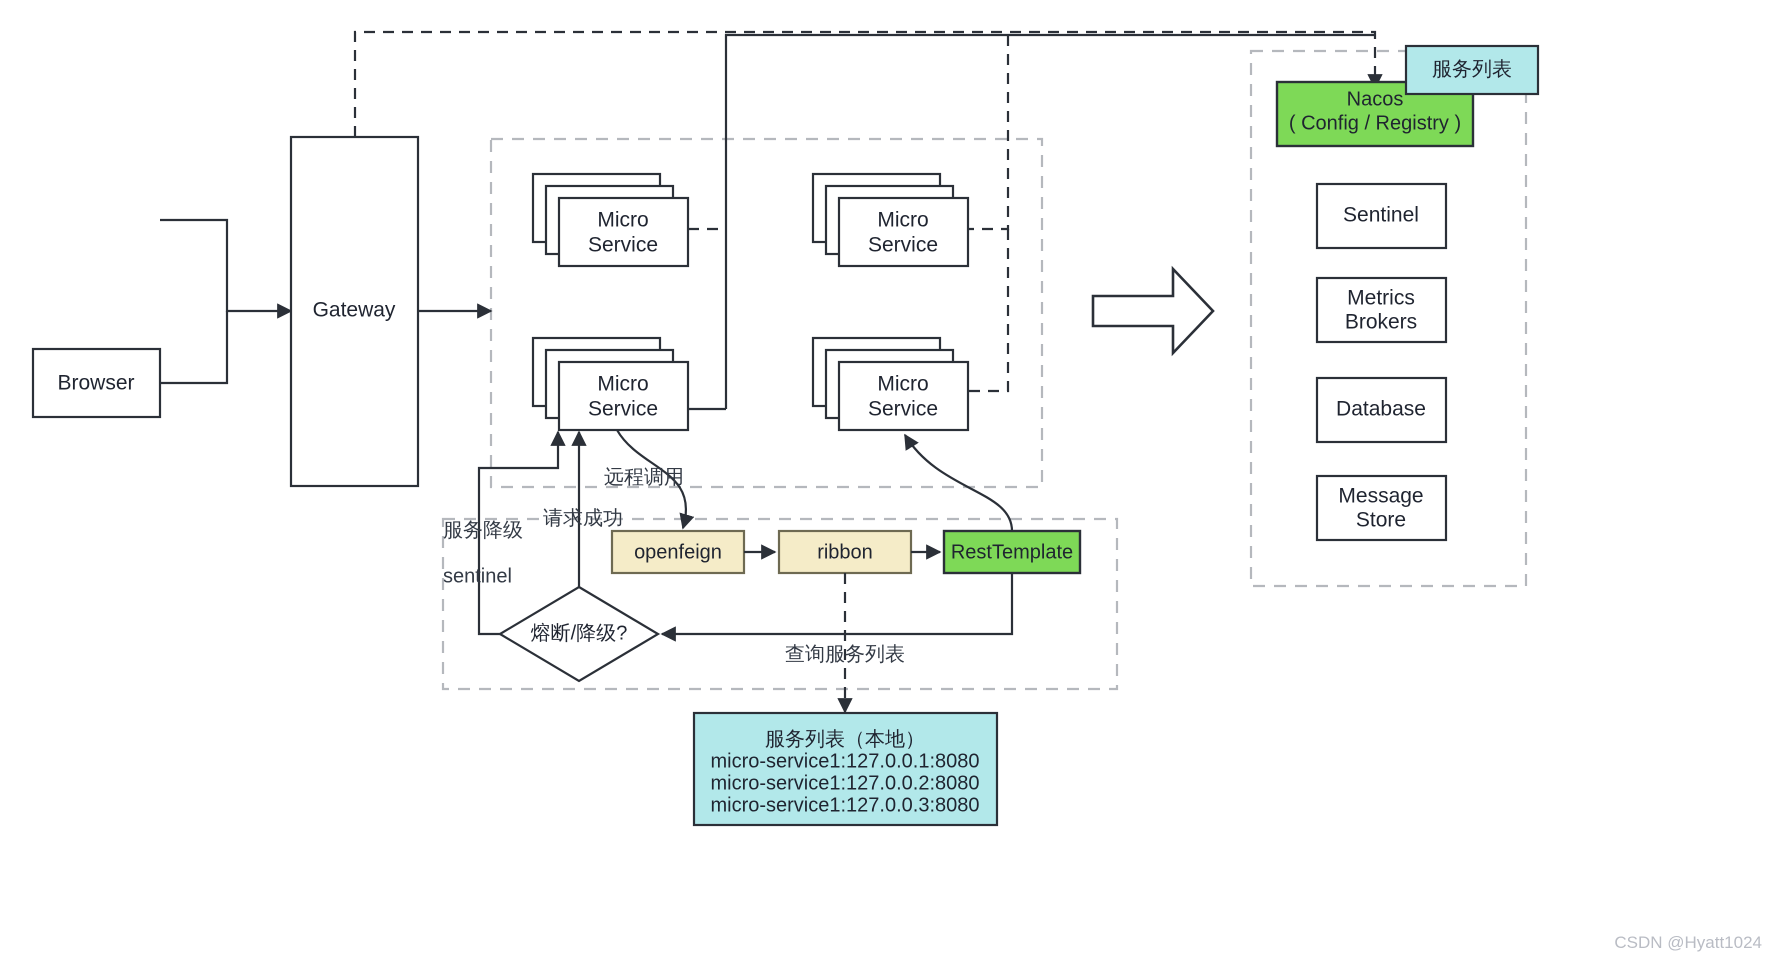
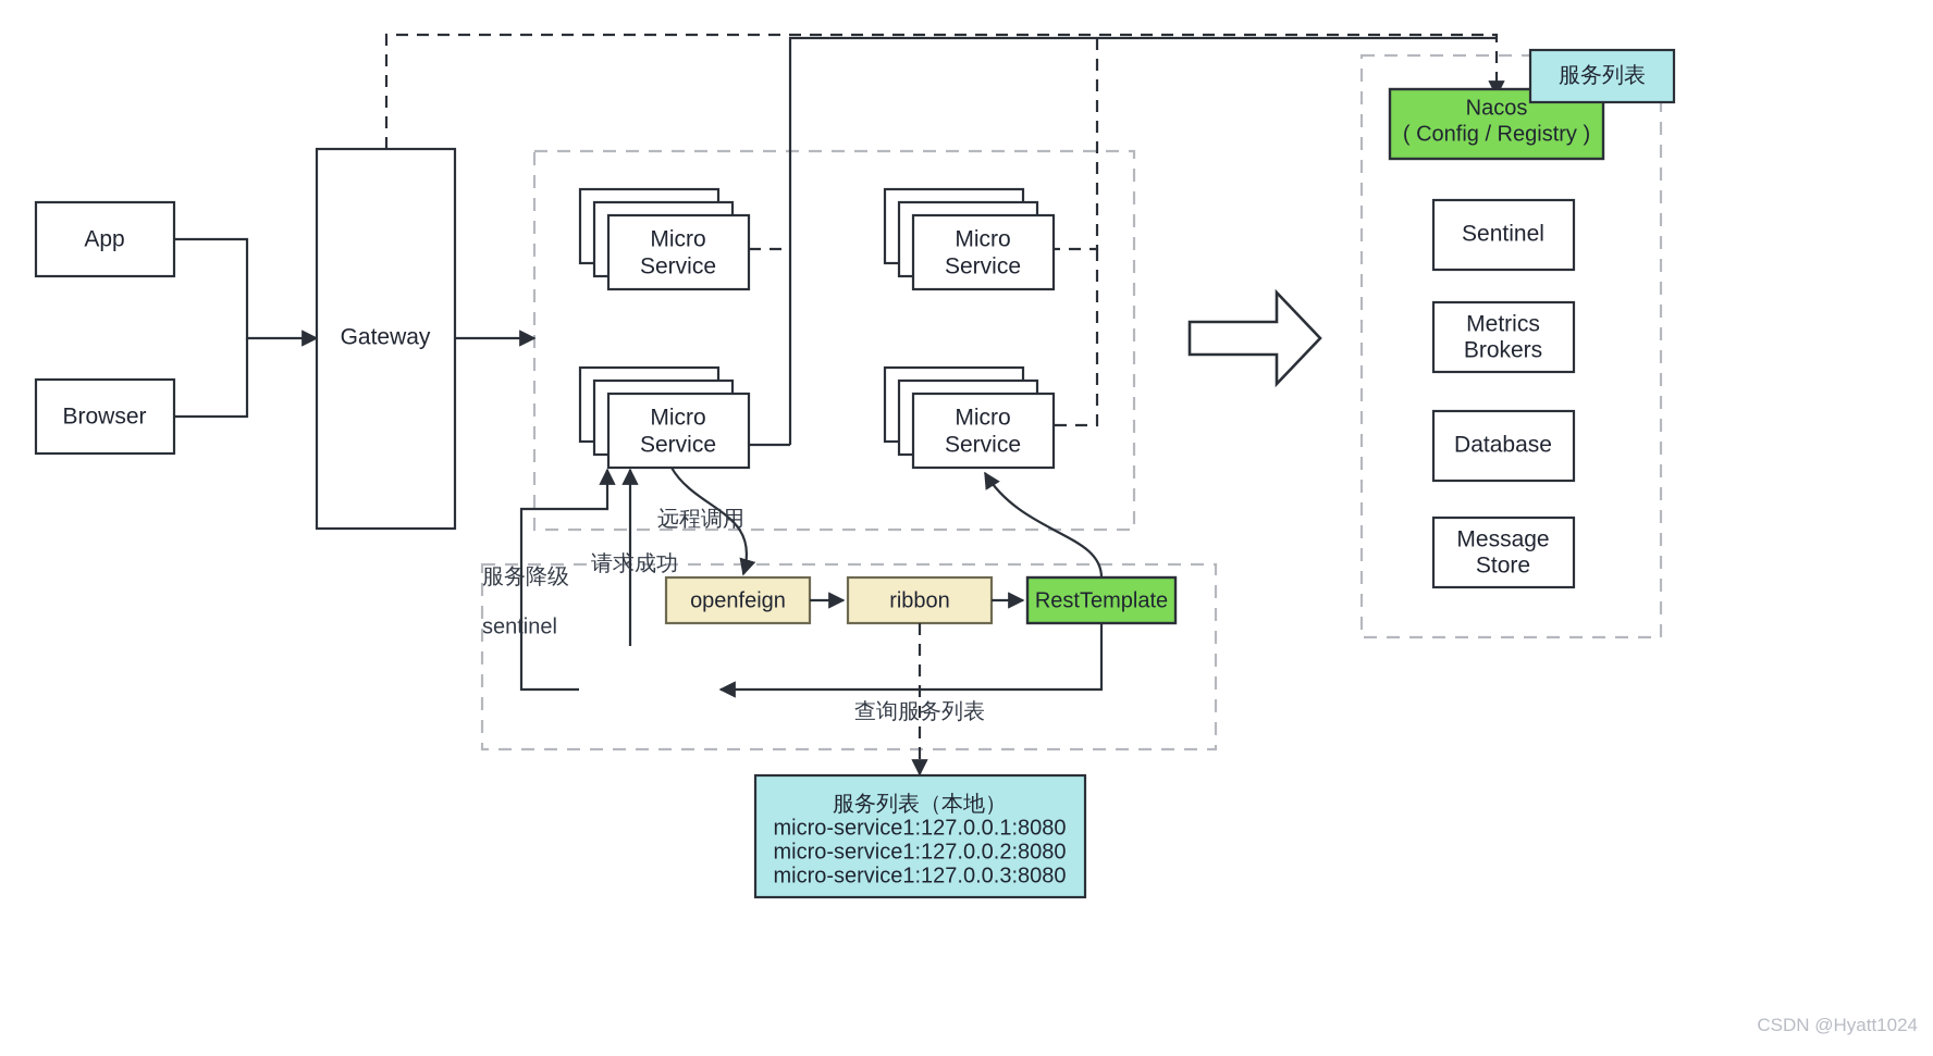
+ App
  Browser
  Gateway
  Micro
  Service
  Micro
  Service
  Micro
  Service
  Micro
  Service
  远程调用
  请求成功
  服务降级
  sentinel
- 熔断/降级?
  openfeign
  ribbon
  RestTemplate
  查询服务列表
  服务列表（本地）
  micro-service1:127.0.0.1:8080
  micro-service1:127.0.0.2:8080
  micro-service1:127.0.0.3:8080
  Nacos
  ( Config / Registry )
  服务列表
  Sentinel
  Metrics
  Brokers
  Database
  Message
  Store
  CSDN @Hyatt1024
